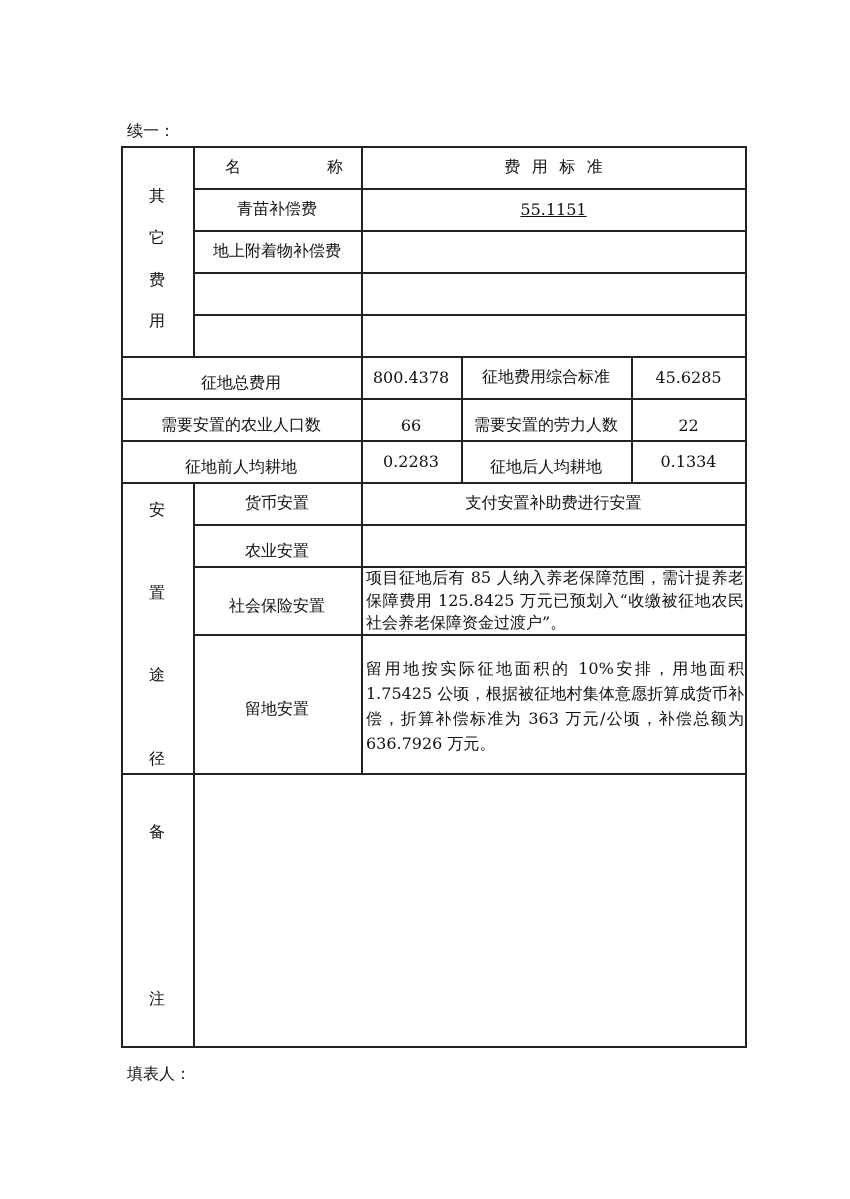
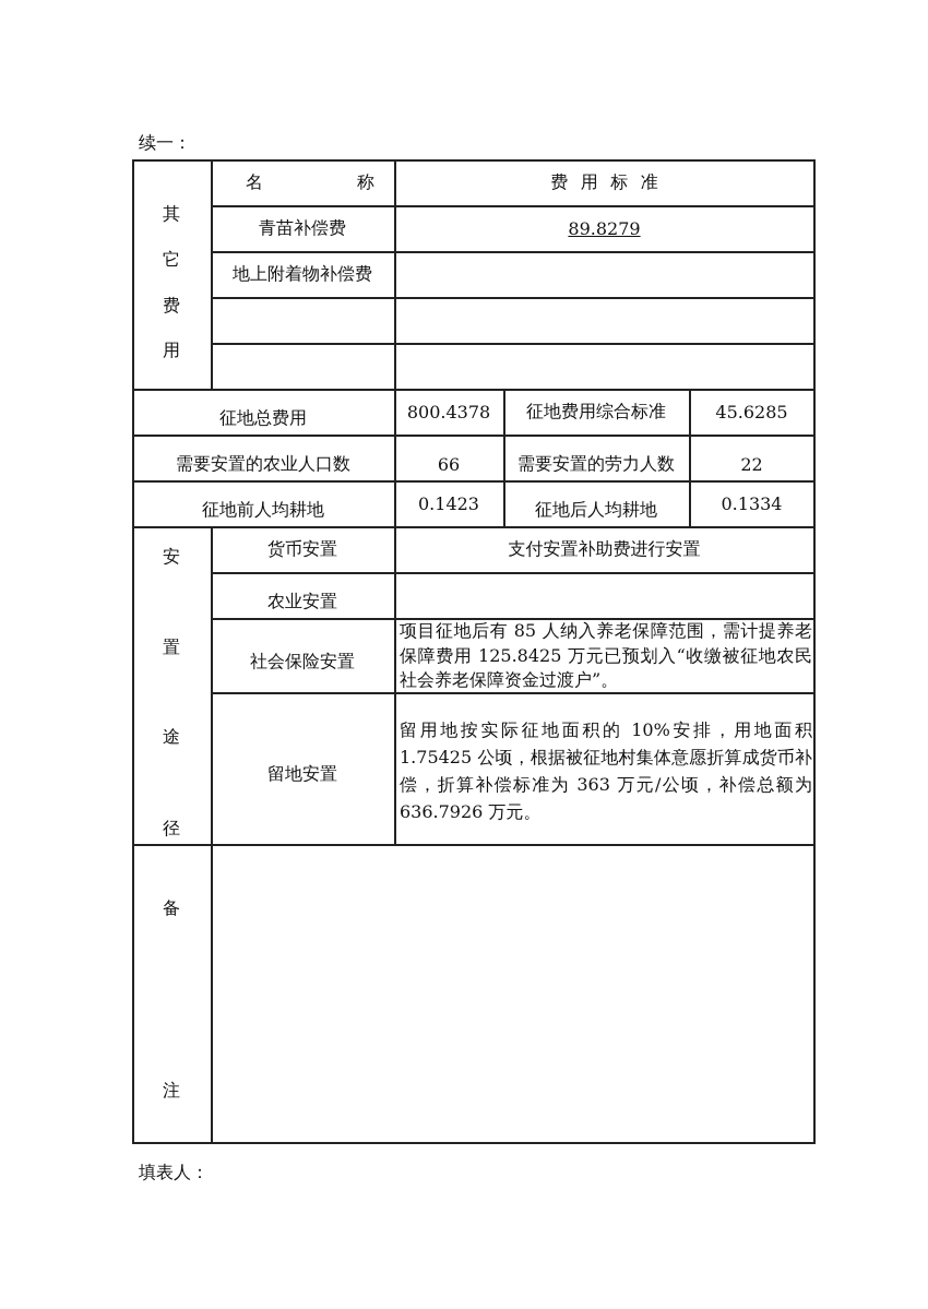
  续一：
  其
  它
  费
  用
  名
  称
  费 用 标 准
  青苗补偿费
- 55.1151
+ 89.8279
  地上附着物补偿费
  征地总费用
  800.4378
  征地费用综合标准
  45.6285
  需要安置的农业人口数
  66
  需要安置的劳力人数
  22
  征地前人均耕地
- 0.2283
+ 0.1423
  征地后人均耕地
  0.1334
  安
  置
  途
  径
  货币安置
  支付安置补助费进行安置
  农业安置
  社会保险安置
  项目征地后有 85 人纳入养老保障范围，需计提养老保障费用 125.8425 万元已预划入“收缴被征地农民社会养老保障资金过渡户”。
  留地安置
  留用地按实际征地面积的 10%安排，用地面积 1.75425 公顷，根据被征地村集体意愿折算成货币补偿，折算补偿标准为 363 万元/公顷，补偿总额为 636.7926 万元。
  备
  注
  填表人：
